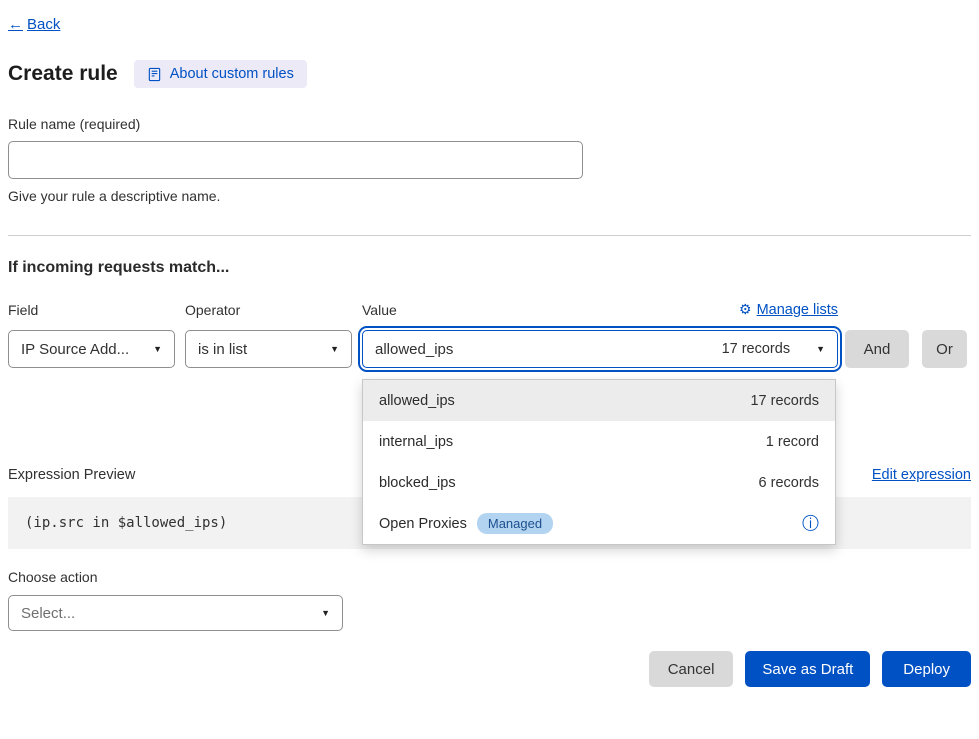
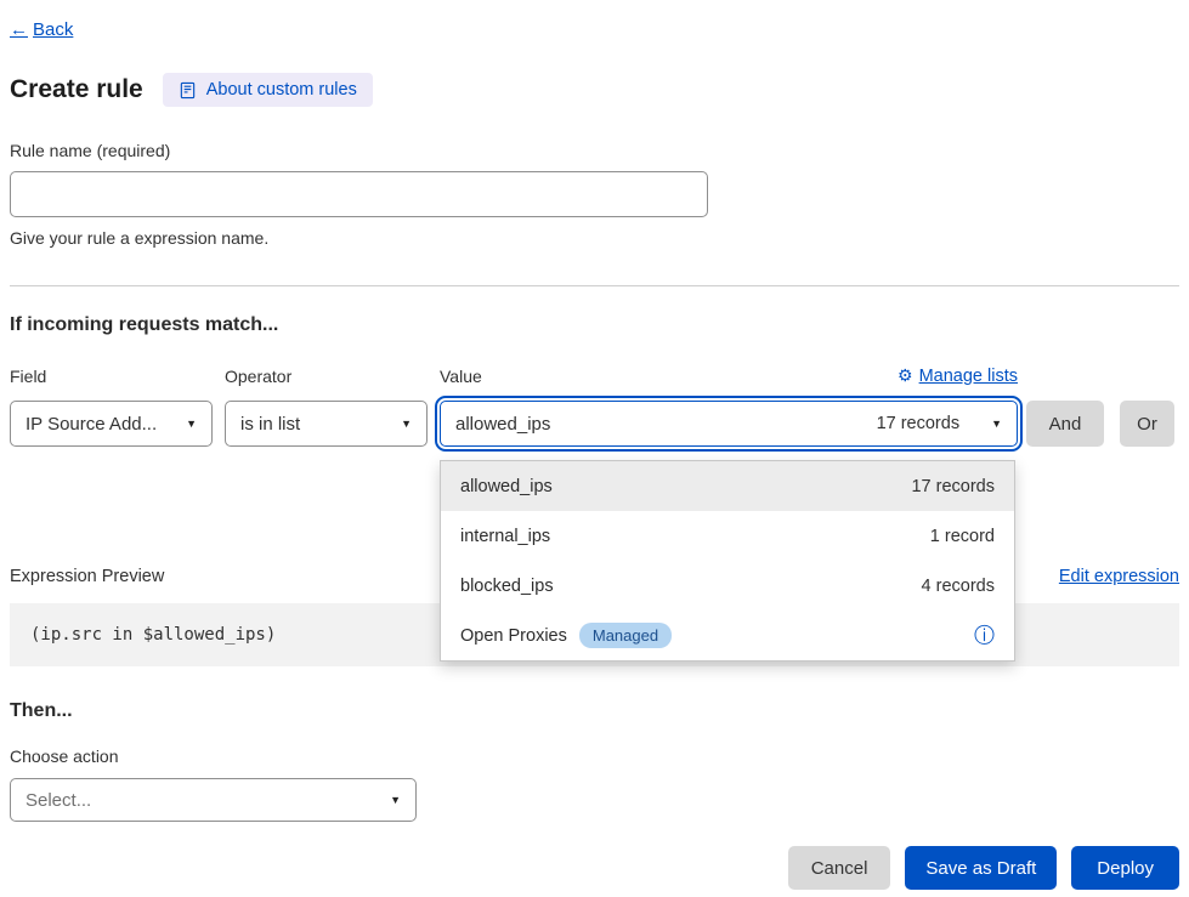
  ←
  Back
  Create rule
  About custom rules
  Rule name (required)
- Give your rule a descriptive name.
+ Give your rule a expression name.
  If incoming requests match...
  Field
  Operator
  Value
  ⚙
  Manage lists
  IP Source Add...
  ▼
  is in list
  ▼
  allowed_ips
  17 records
  ▼
  And
  Or
  allowed_ips
  17 records
  internal_ips
  1 record
  blocked_ips
- 6 records
+ 4 records
  Open Proxies
  Managed
  ⓘ
  Expression Preview
  Edit expression
  (ip.src in $allowed_ips)
+ Then...
  Choose action
  Select...
  ▼
  Cancel
  Save as Draft
  Deploy
